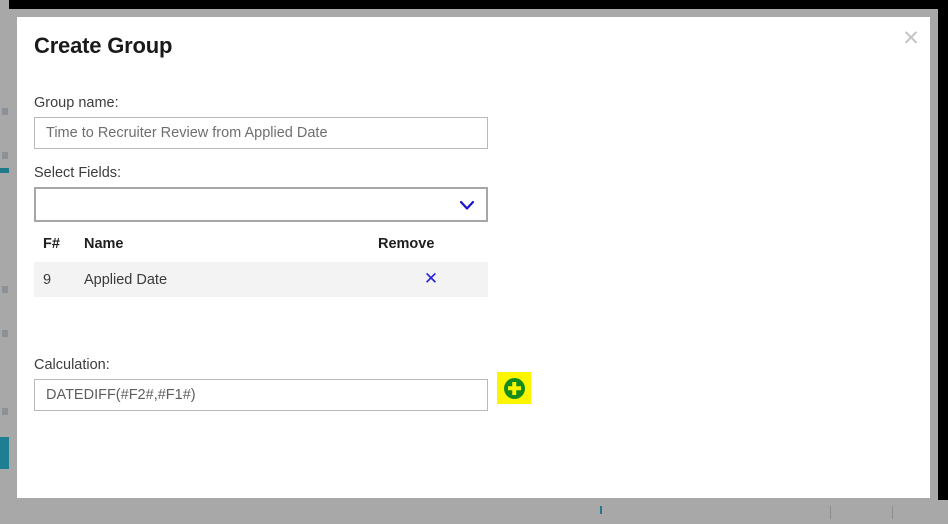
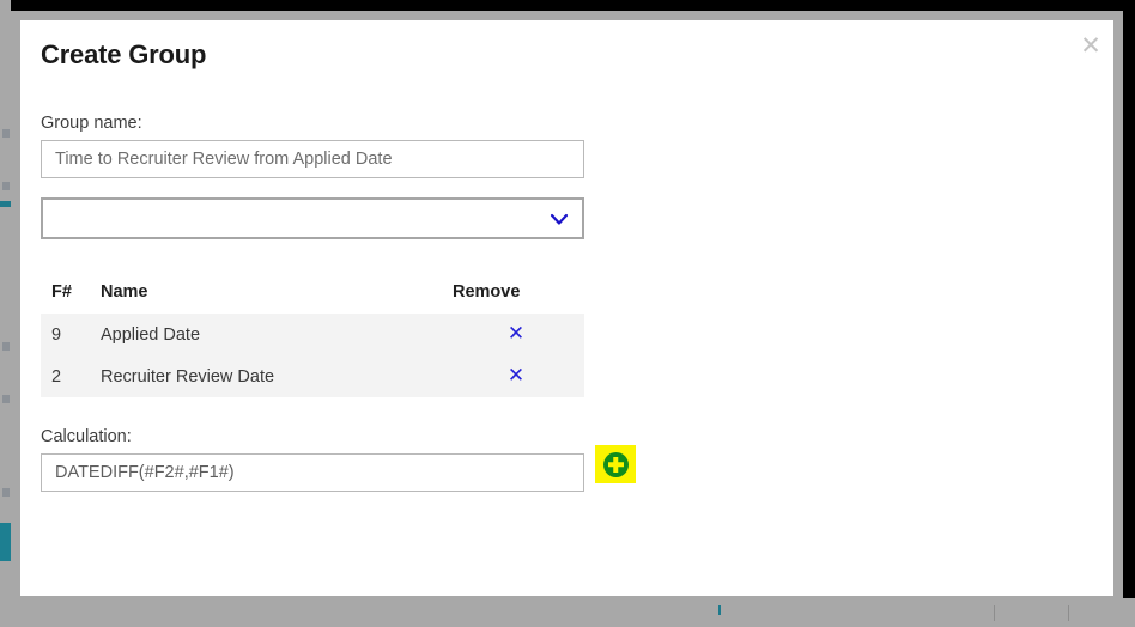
  ✕
  Create Group
  Group name:
  Time to Recruiter Review from Applied Date
- Select Fields:
  F#	Name	Remove
  9	Applied Date	✕
+ 2	Recruiter Review Date	✕
  Calculation:
  DATEDIFF(#F2#,#F1#)
